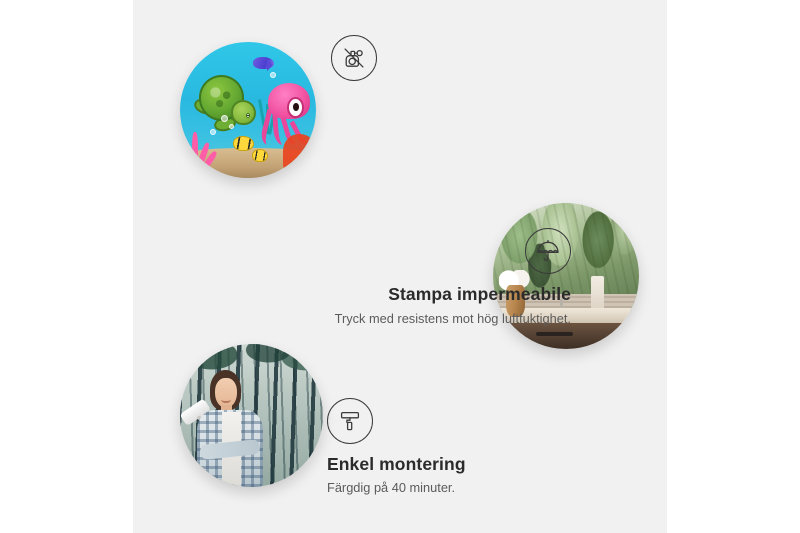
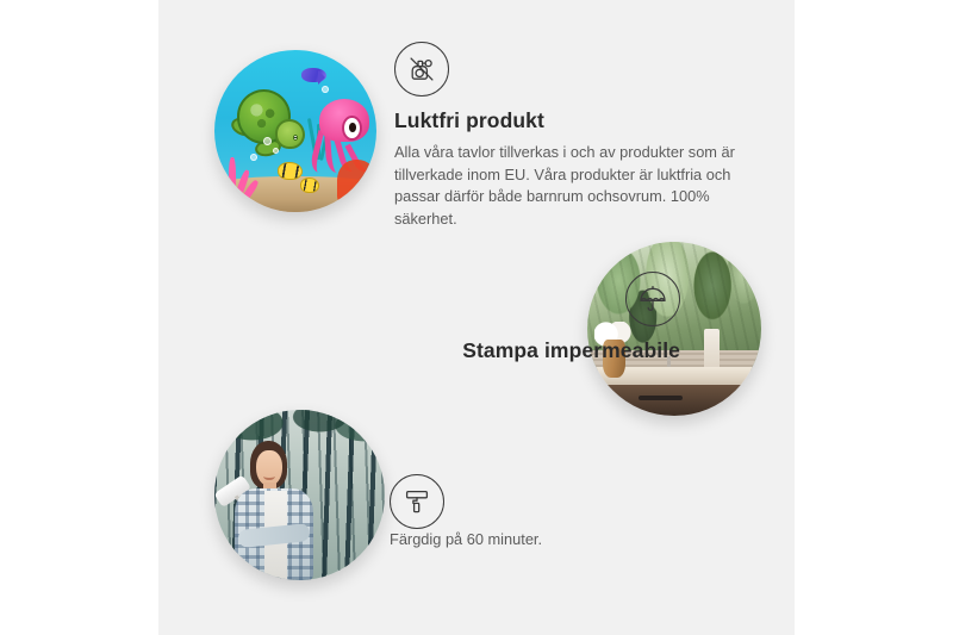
+ Luktfri produkt
+ Alla våra tavlor tillverkas i och av produkter som är tillverkade inom EU. Våra produkter är luktfria och passar därför både barnrum ochsovrum. 100% säkerhet.
  Stampa impermeabile
- Tryck med resistens mot hög luftfuktighet.
- Enkel montering
- Färgdig på 40 minuter.
+ Färgdig på 60 minuter.
